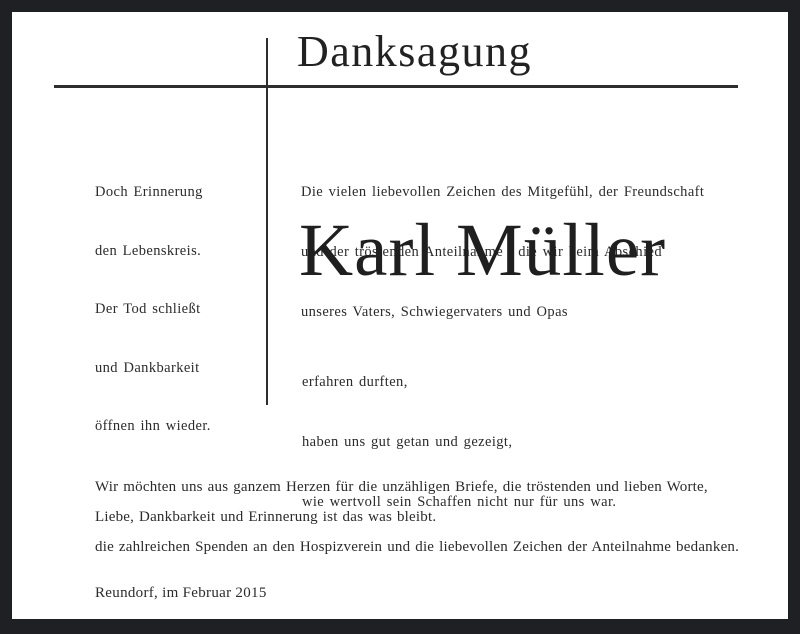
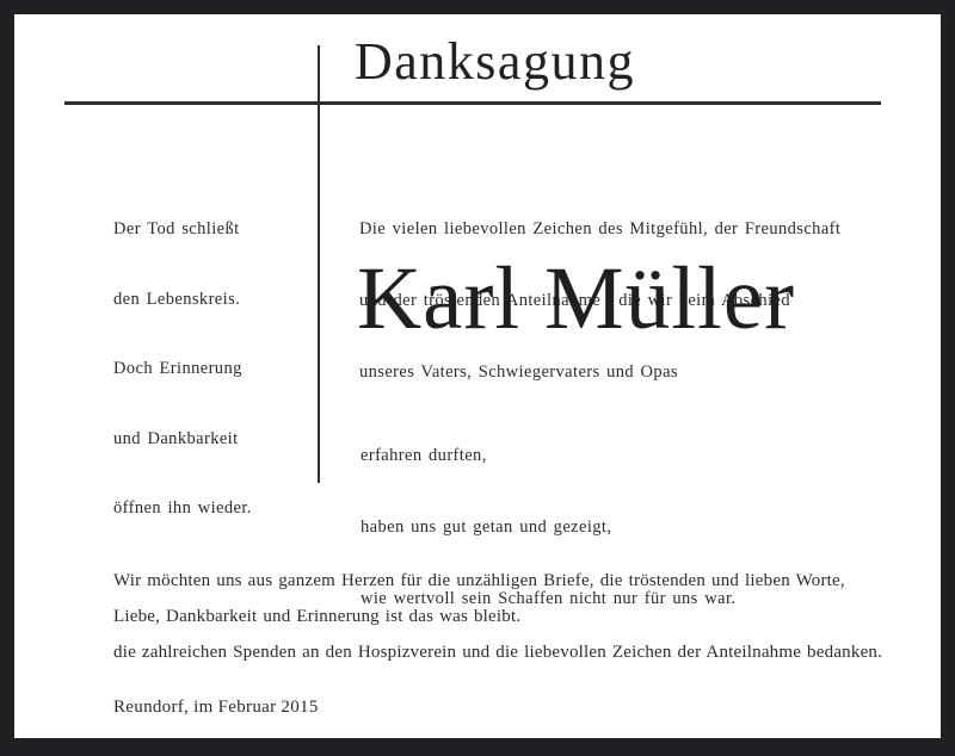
  Danksagung
- Doch Erinnerung
+ Der Tod schließt
  den Lebenskreis.
- Der Tod schließt
+ Doch Erinnerung
  und Dankbarkeit
  öffnen ihn wieder.
  Die vielen liebevollen Zeichen des Mitgefühl, der Freundschaft
  und der tröstenden Anteilnahme , die wir beim Abschied
  unseres Vaters, Schwiegervaters und Opas
  Karl Müller
  erfahren durften,
  haben uns gut getan und gezeigt,
  wie wertvoll sein Schaffen nicht nur für uns war.
  Wir möchten uns aus ganzem Herzen für die unzähligen Briefe, die tröstenden und lieben Worte,
  die zahlreichen Spenden an den Hospizverein und die liebevollen Zeichen der Anteilnahme bedanken.
  Liebe, Dankbarkeit und Erinnerung ist das was bleibt.
  Reundorf, im Februar 2015
